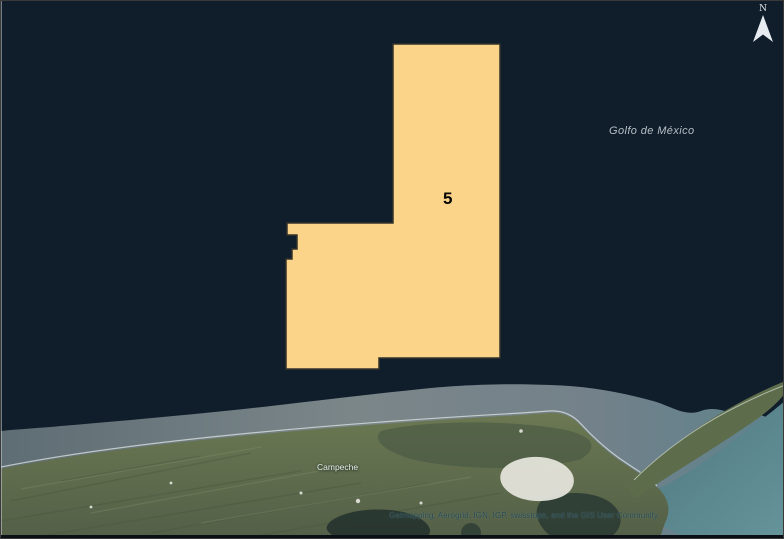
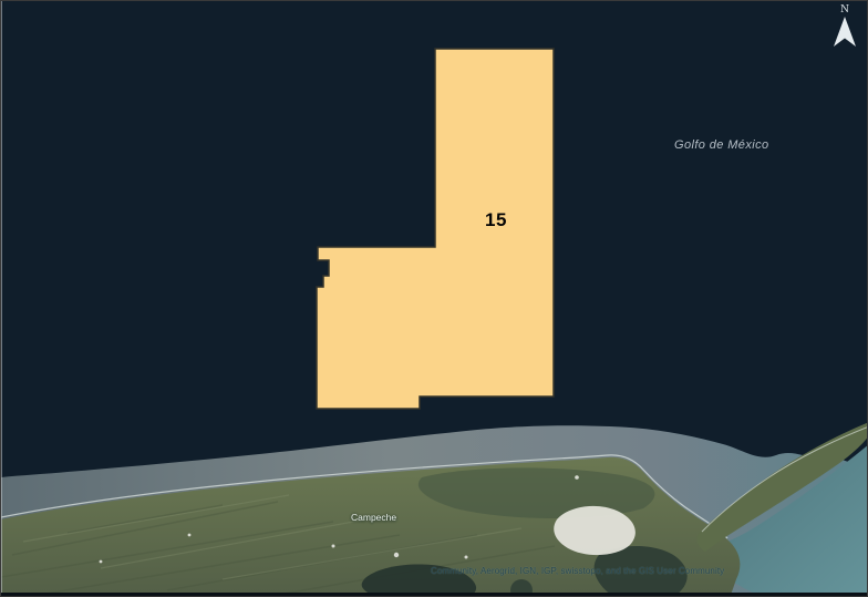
  Golfo de México
  Campeche
- 5
+ 15
  N
- Getmapping, Aerogrid, IGN, IGP, swisstopo, and the GIS User Community
+ Community, Aerogrid, IGN, IGP, swisstopo, and the GIS User Community
